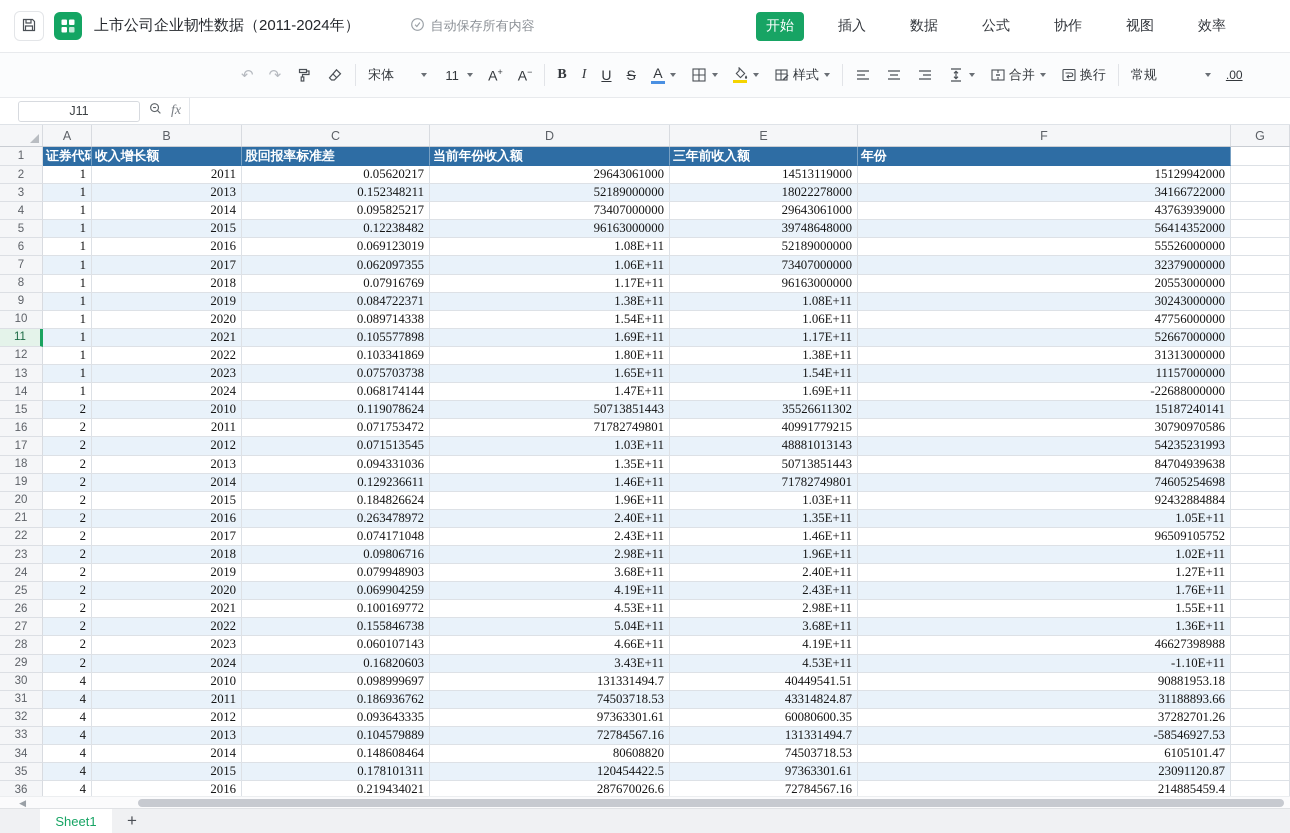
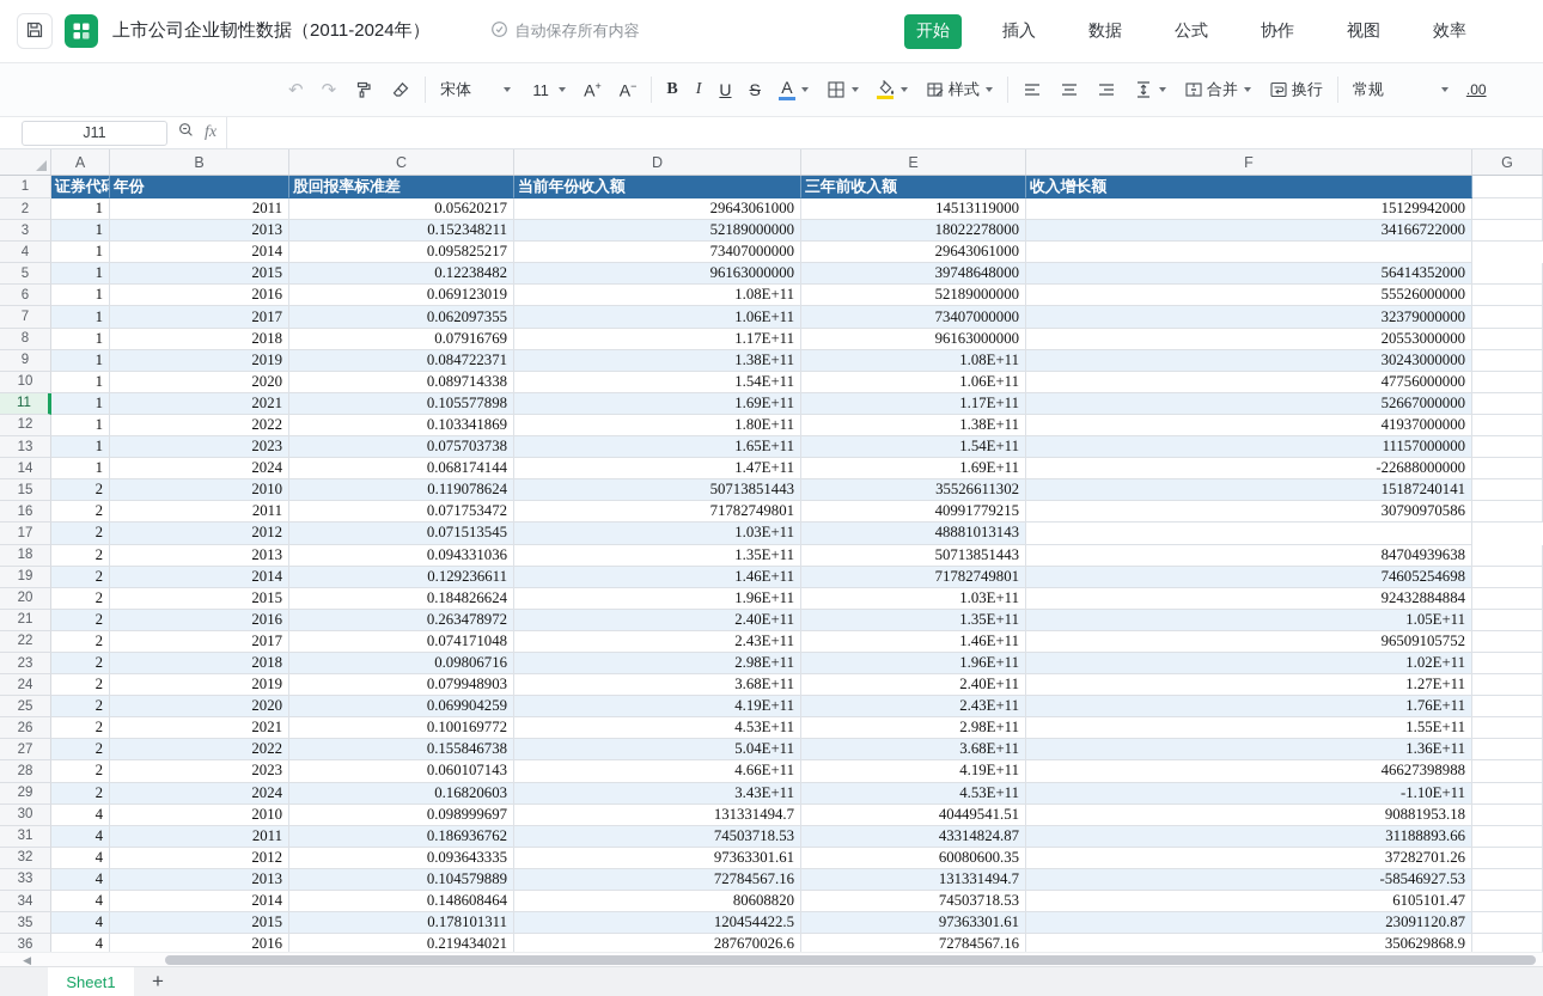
  上市公司企业韧性数据（2011-2024年）
  自动保存所有内容
  开始
  插入
  数据
  公式
  协作
  视图
  效率
  ↶
  ↷
  宋体
  11
  A+
  A−
  B
  I
  U
  S
  A
  样式
  合并
  换行
  常规
  .00
  J11
  fx
  A
  B
  C
  D
  E
  F
  G
  1
  证券代码
- 收入增长额
+ 年份
  股回报率标准差
  当前年份收入额
  三年前收入额
- 年份
+ 收入增长额
  2
  1
  2011
  0.05620217
  29643061000
  14513119000
  15129942000
  3
  1
  2013
  0.152348211
  52189000000
  18022278000
  34166722000
  4
  1
  2014
  0.095825217
  73407000000
  29643061000
- 43763939000
  5
  1
  2015
  0.12238482
  96163000000
  39748648000
  56414352000
  6
  1
  2016
  0.069123019
  1.08E+11
  52189000000
  55526000000
  7
  1
  2017
  0.062097355
  1.06E+11
  73407000000
  32379000000
  8
  1
  2018
  0.07916769
  1.17E+11
  96163000000
  20553000000
  9
  1
  2019
  0.084722371
  1.38E+11
  1.08E+11
  30243000000
  10
  1
  2020
  0.089714338
  1.54E+11
  1.06E+11
  47756000000
  11
  1
  2021
  0.105577898
  1.69E+11
  1.17E+11
  52667000000
  12
  1
  2022
  0.103341869
  1.80E+11
  1.38E+11
- 31313000000
+ 41937000000
  13
  1
  2023
  0.075703738
  1.65E+11
  1.54E+11
  11157000000
  14
  1
  2024
  0.068174144
  1.47E+11
  1.69E+11
  -22688000000
  15
  2
  2010
  0.119078624
  50713851443
  35526611302
  15187240141
  16
  2
  2011
  0.071753472
  71782749801
  40991779215
  30790970586
  17
  2
  2012
  0.071513545
  1.03E+11
  48881013143
- 54235231993
  18
  2
  2013
  0.094331036
  1.35E+11
  50713851443
  84704939638
  19
  2
  2014
  0.129236611
  1.46E+11
  71782749801
  74605254698
  20
  2
  2015
  0.184826624
  1.96E+11
  1.03E+11
  92432884884
  21
  2
  2016
  0.263478972
  2.40E+11
  1.35E+11
  1.05E+11
  22
  2
  2017
  0.074171048
  2.43E+11
  1.46E+11
  96509105752
  23
  2
  2018
  0.09806716
  2.98E+11
  1.96E+11
  1.02E+11
  24
  2
  2019
  0.079948903
  3.68E+11
  2.40E+11
  1.27E+11
  25
  2
  2020
  0.069904259
  4.19E+11
  2.43E+11
  1.76E+11
  26
  2
  2021
  0.100169772
  4.53E+11
  2.98E+11
  1.55E+11
  27
  2
  2022
  0.155846738
  5.04E+11
  3.68E+11
  1.36E+11
  28
  2
  2023
  0.060107143
  4.66E+11
  4.19E+11
  46627398988
  29
  2
  2024
  0.16820603
  3.43E+11
  4.53E+11
  -1.10E+11
  30
  4
  2010
  0.098999697
  131331494.7
  40449541.51
  90881953.18
  31
  4
  2011
  0.186936762
  74503718.53
  43314824.87
  31188893.66
  32
  4
  2012
  0.093643335
  97363301.61
  60080600.35
  37282701.26
  33
  4
  2013
  0.104579889
  72784567.16
  131331494.7
  -58546927.53
  34
  4
  2014
  0.148608464
  80608820
  74503718.53
  6105101.47
  35
  4
  2015
  0.178101311
  120454422.5
  97363301.61
  23091120.87
  36
  4
  2016
  0.219434021
  287670026.6
  72784567.16
- 214885459.4
+ 350629868.9
  ◀
  Sheet1
  +
